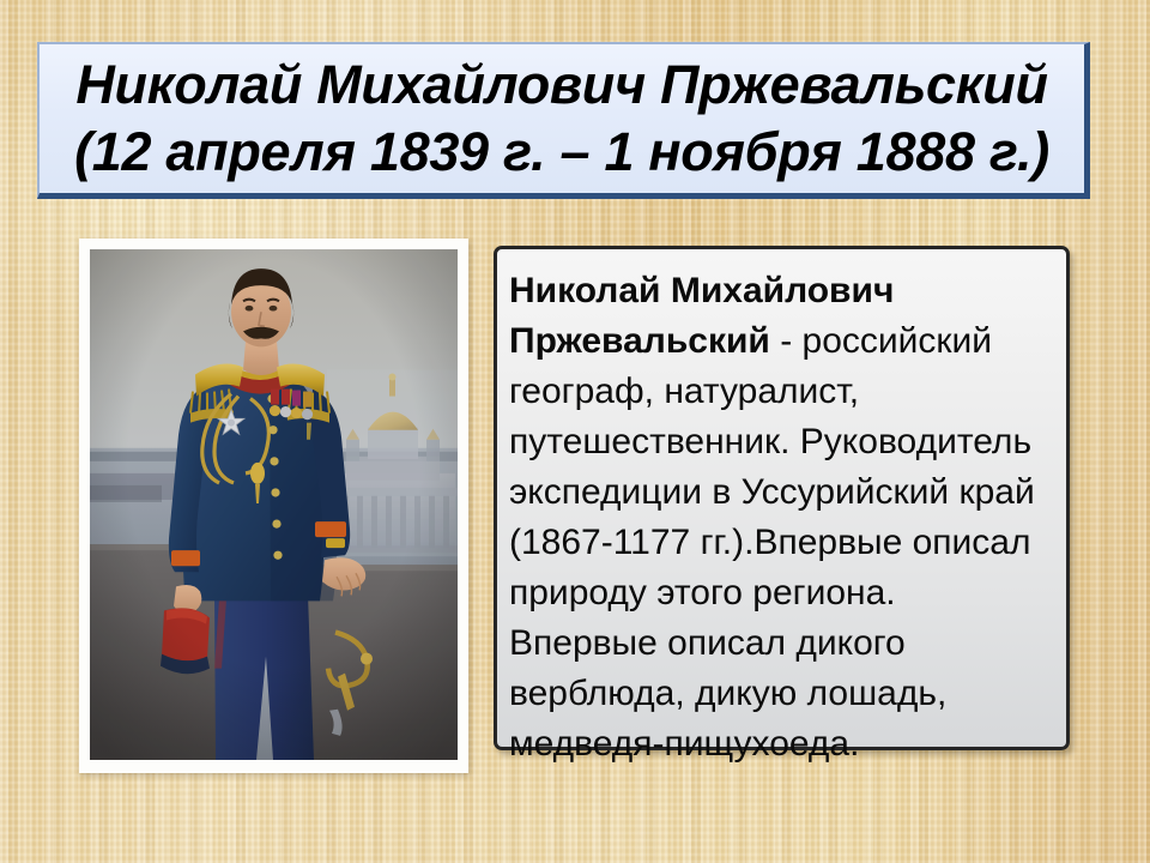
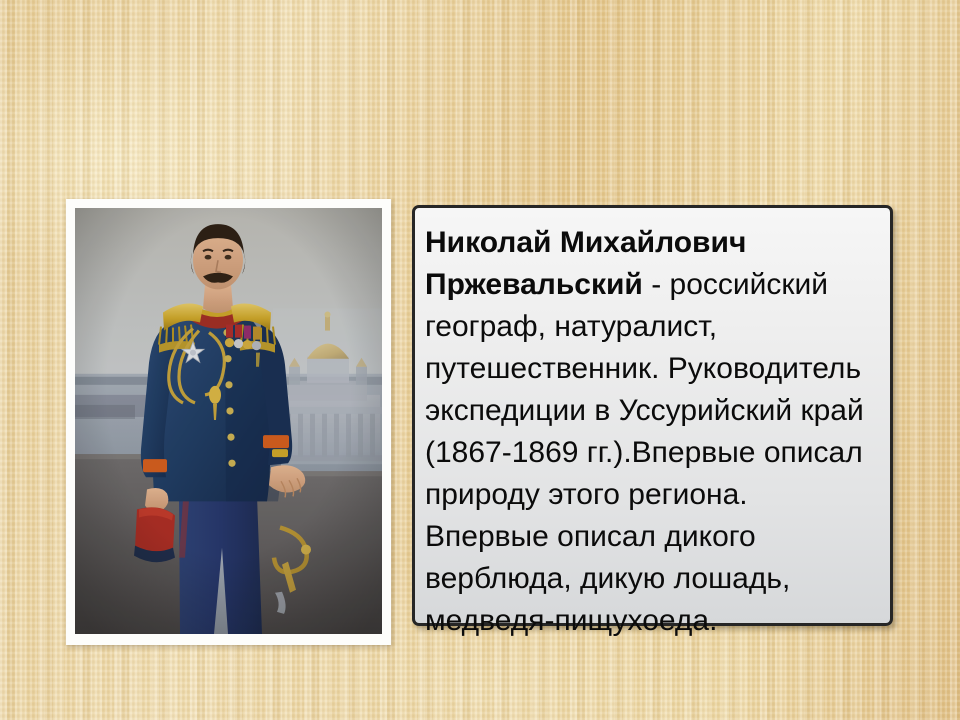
- Николай Михайлович Пржевальский
- (12 апреля 1839 г. – 1 ноября 1888 г.)
- Николай Михайлович Пржевальский - российский географ, натуралист, путешественник. Руководитель экспедиции в Уссурийский край (1867-1177 гг.).Впервые описал природу этого региона. Впервые описал дикого верблюда, дикую лошадь, медведя-пищухоеда.
+ Николай Михайлович Пржевальский - российский географ, натуралист, путешественник. Руководитель экспедиции в Уссурийский край (1867-1869 гг.).Впервые описал природу этого региона. Впервые описал дикого верблюда, дикую лошадь, медведя-пищухоеда.
